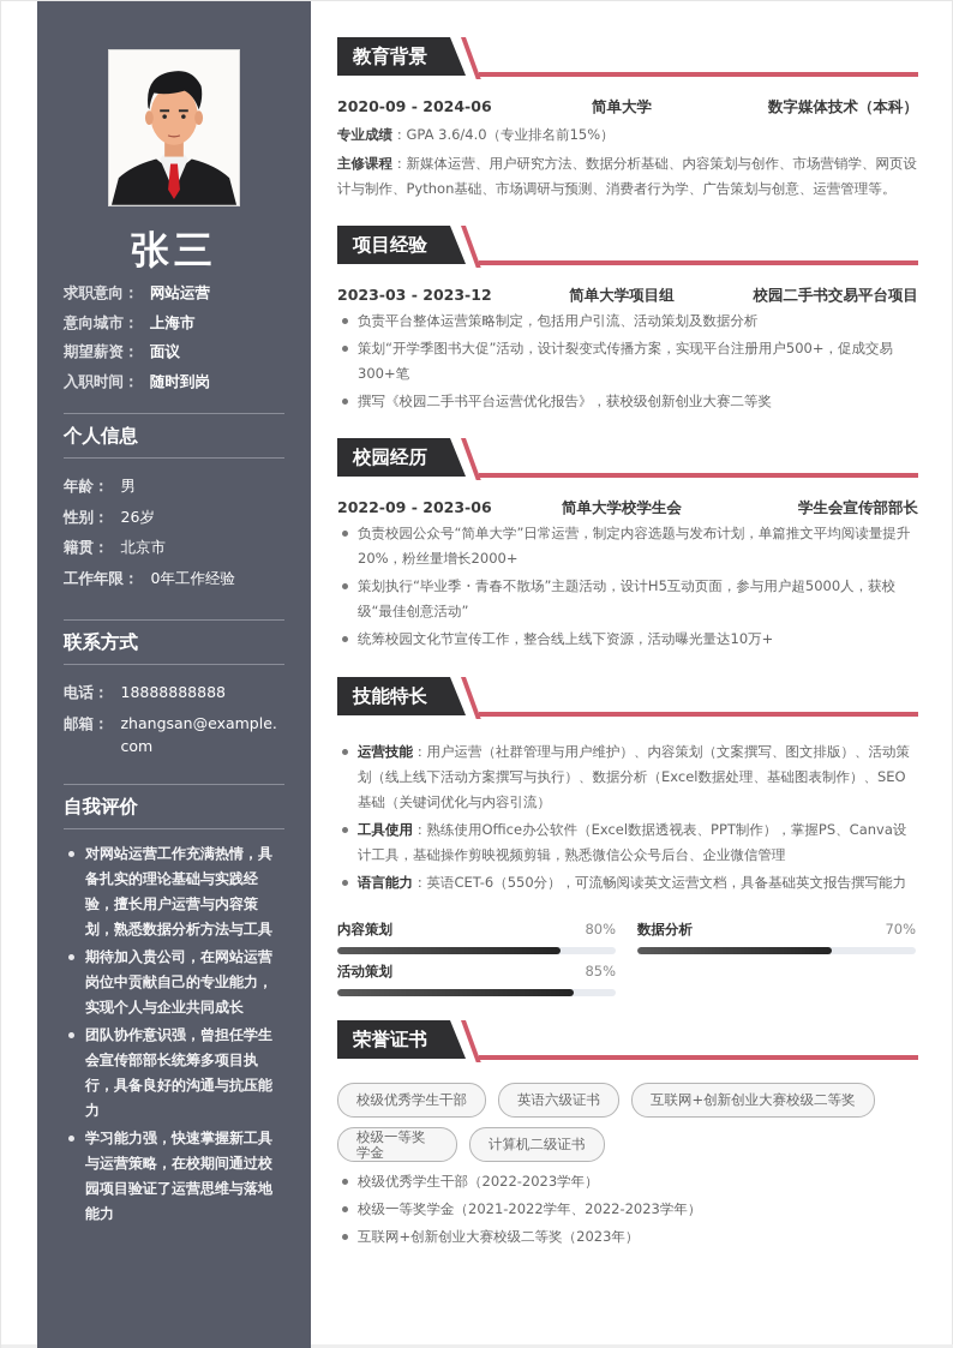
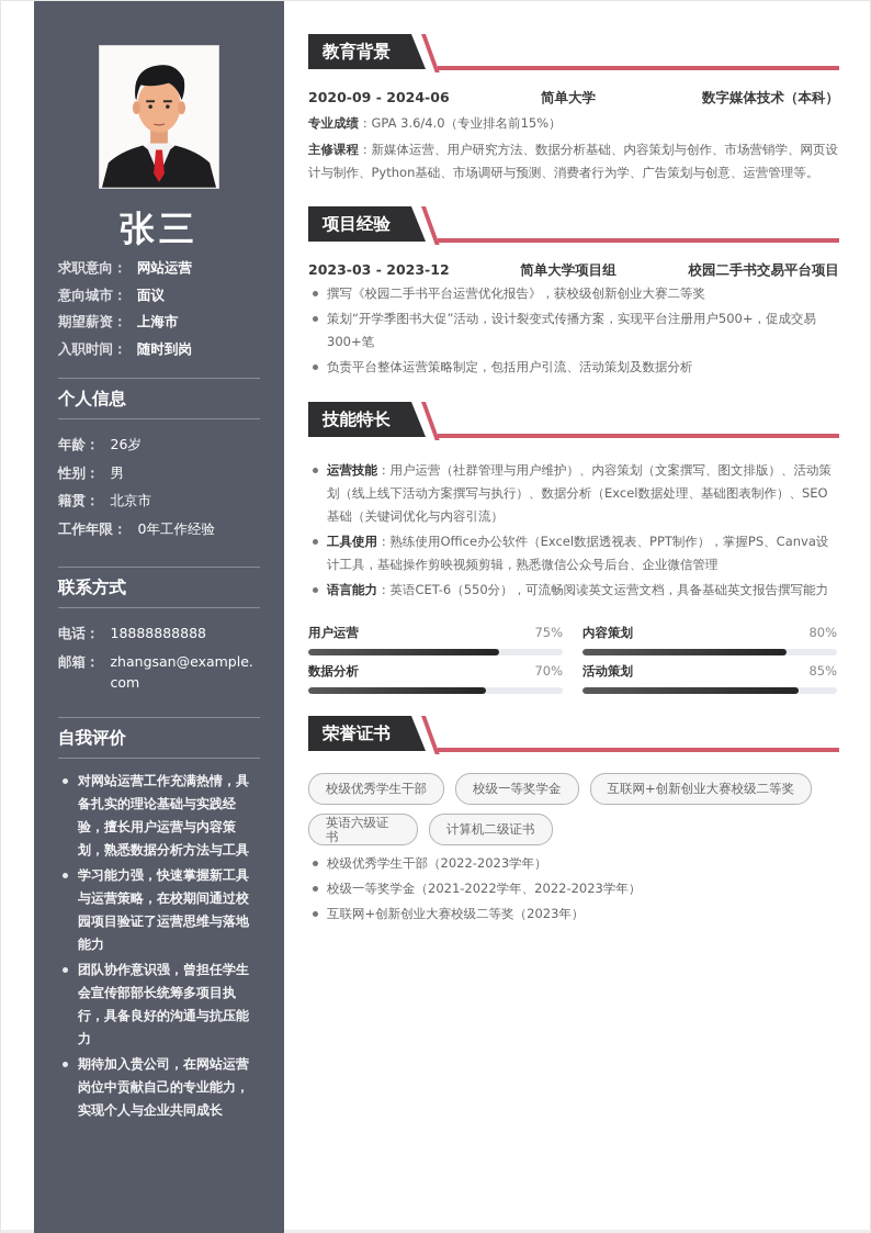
  张三
  求职意向：
  网站运营
  意向城市：
- 上海市
+ 面议
  期望薪资：
- 面议
+ 上海市
  入职时间：
  随时到岗
  个人信息
  年龄：
- 男
+ 26岁
  性别：
- 26岁
+ 男
  籍贯：
  北京市
  工作年限：
  0年工作经验
  联系方式
  电话：
  18888888888
  邮箱：
  zhangsan@example.com
  自我评价
  对网站运营工作充满热情，具备扎实的理论基础与实践经验，擅长用户运营与内容策划，熟悉数据分析方法与工具
- 期待加入贵公司，在网站运营岗位中贡献自己的专业能力，实现个人与企业共同成长
+ 学习能力强，快速掌握新工具与运营策略，在校期间通过校园项目验证了运营思维与落地能力
  团队协作意识强，曾担任学生会宣传部部长统筹多项目执行，具备良好的沟通与抗压能力
- 学习能力强，快速掌握新工具与运营策略，在校期间通过校园项目验证了运营思维与落地能力
+ 期待加入贵公司，在网站运营岗位中贡献自己的专业能力，实现个人与企业共同成长
  教育背景
  2020-09 - 2024-06
  简单大学
  数字媒体技术（本科）
  专业成绩：GPA 3.6/4.0（专业排名前15%）
  主修课程：新媒体运营、用户研究方法、数据分析基础、内容策划与创作、市场营销学、网页设计与制作、Python基础、市场调研与预测、消费者行为学、广告策划与创意、运营管理等。
  项目经验
  2023-03 - 2023-12
  简单大学项目组
  校园二手书交易平台项目
- 负责平台整体运营策略制定，包括用户引流、活动策划及数据分析
+ 撰写《校园二手书平台运营优化报告》，获校级创新创业大赛二等奖
  策划“开学季图书大促”活动，设计裂变式传播方案，实现平台注册用户500+，促成交易300+笔
- 撰写《校园二手书平台运营优化报告》，获校级创新创业大赛二等奖
+ 负责平台整体运营策略制定，包括用户引流、活动策划及数据分析
- 校园经历
- 2022-09 - 2023-06
- 简单大学校学生会
- 学生会宣传部部长
- 负责校园公众号“简单大学”日常运营，制定内容选题与发布计划，单篇推文平均阅读量提升20%，粉丝量增长2000+
- 策划执行“毕业季・青春不散场”主题活动，设计H5互动页面，参与用户超5000人，获校级“最佳创意活动”
- 统筹校园文化节宣传工作，整合线上线下资源，活动曝光量达10万+
  技能特长
  运营技能：用户运营（社群管理与用户维护）、内容策划（文案撰写、图文排版）、活动策划（线上线下活动方案撰写与执行）、数据分析（Excel数据处理、基础图表制作）、SEO基础（关键词优化与内容引流）
  工具使用：熟练使用Office办公软件（Excel数据透视表、PPT制作），掌握PS、Canva设计工具，基础操作剪映视频剪辑，熟悉微信公众号后台、企业微信管理
  语言能力：英语CET-6（550分），可流畅阅读英文运营文档，具备基础英文报告撰写能力
+ 用户运营
+ 75%
  内容策划
  80%
  数据分析
  70%
  活动策划
  85%
  荣誉证书
  校级优秀学生干部
- 英语六级证书
+ 校级一等奖学金
  互联网+创新创业大赛校级二等奖
- 校级一等奖学金
+ 英语六级证书
  计算机二级证书
  校级优秀学生干部（2022-2023学年）
  校级一等奖学金（2021-2022学年、2022-2023学年）
  互联网+创新创业大赛校级二等奖（2023年）
